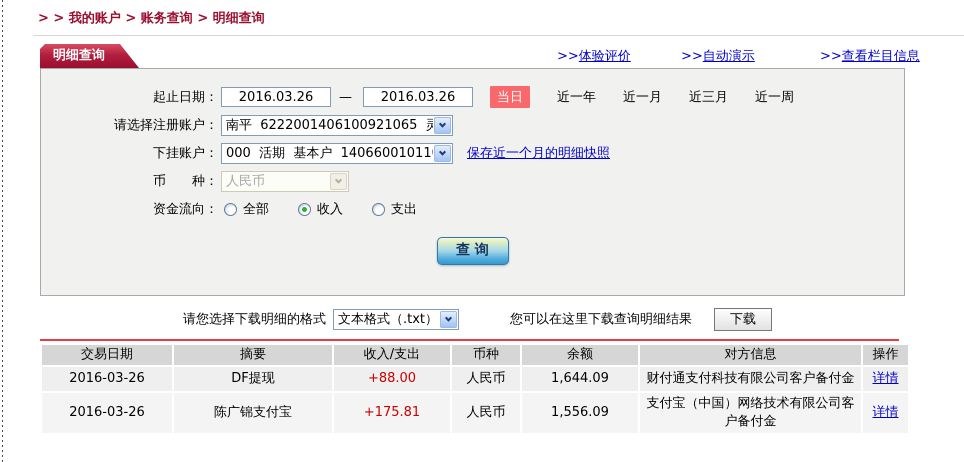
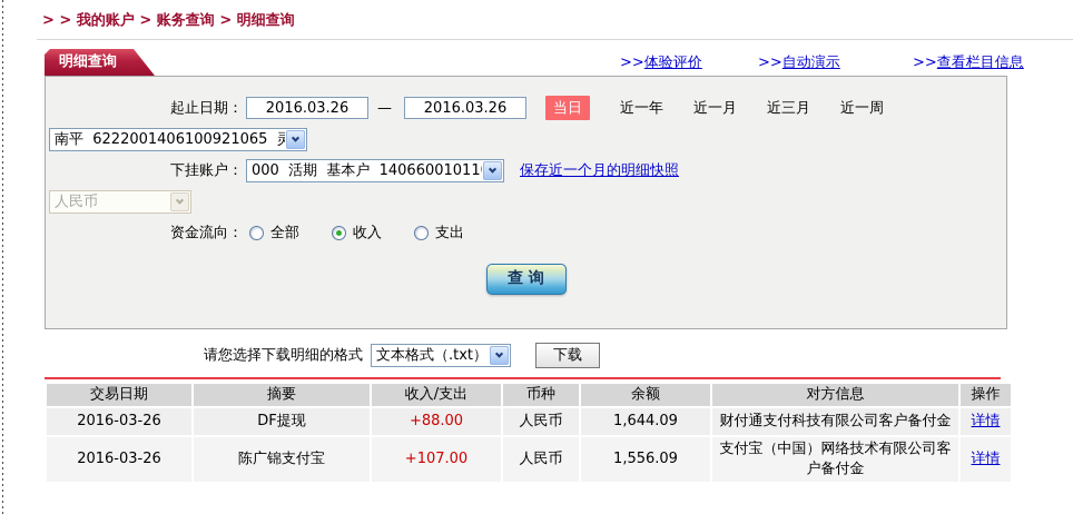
  > > 我的账户 > 账务查询 > 明细查询
  明细查询
  >>体验评价
  >>自动演示
  >>查看栏目信息
  起止日期：
  2016.03.26
  —
  2016.03.26
  当日
  近一年
  近一月
  近三月
  近一周
- 请选择注册账户：
  南平 6222001406100921065 灵
  下挂账户：
  000 活期 基本户 14066001011
  保存近一个月的明细快照
- 币 种：
  人民币
  资金流向：
  全部
  收入
  支出
  查 询
  请您选择下载明细的格式
  文本格式（.txt）
- 您可以在这里下载查询明细结果
  下载
  交易日期	摘要	收入/支出	币种	余额	对方信息	操作
  2016-03-26	DF提现	+88.00	人民币	1,644.09	财付通支付科技有限公司客户备付金	详情
- 2016-03-26	陈广锦支付宝	+175.81	人民币	1,556.09	支付宝（中国）网络技术有限公司客户备付金	详情
+ 2016-03-26	陈广锦支付宝	+107.00	人民币	1,556.09	支付宝（中国）网络技术有限公司客户备付金	详情
